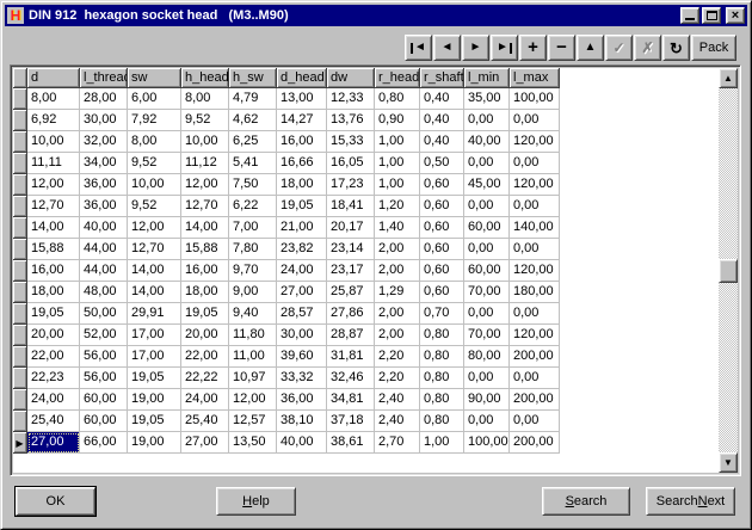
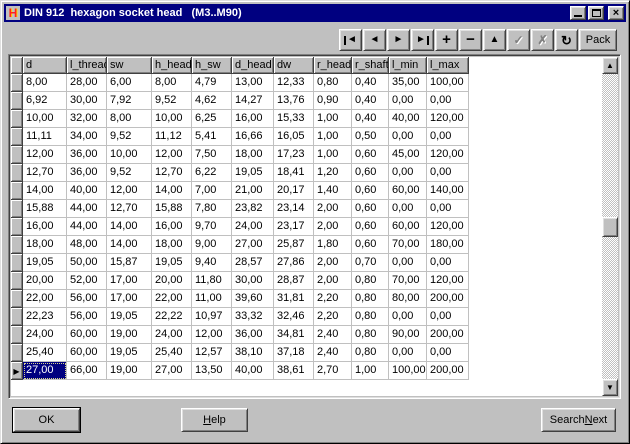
  H
  DIN 912 hexagon socket head (M3..M90)
  ×
  ◄
  ◄
  ►
  ►
  +
  −
  ▲
  ✓
  ✗
  ↻
  Pack
  d
  l_threa
  sw
  h_head
  h_sw
  d_head
  dw
  r_head
  r_shaft
  l_min
  l_max
  8,00
  28,00
  6,00
  8,00
  4,79
  13,00
  12,33
  0,80
  0,40
  35,00
  100,00
  6,92
  30,00
  7,92
  9,52
  4,62
  14,27
  13,76
  0,90
  0,40
  0,00
  0,00
  10,00
  32,00
  8,00
  10,00
  6,25
  16,00
  15,33
  1,00
  0,40
  40,00
  120,00
  11,11
  34,00
  9,52
  11,12
  5,41
  16,66
  16,05
  1,00
  0,50
  0,00
  0,00
  12,00
  36,00
  10,00
  12,00
  7,50
  18,00
  17,23
  1,00
  0,60
  45,00
  120,00
  12,70
  36,00
  9,52
  12,70
  6,22
  19,05
  18,41
  1,20
  0,60
  0,00
  0,00
  14,00
  40,00
  12,00
  14,00
  7,00
  21,00
  20,17
  1,40
  0,60
  60,00
  140,00
  15,88
  44,00
  12,70
  15,88
  7,80
  23,82
  23,14
  2,00
  0,60
  0,00
  0,00
  16,00
  44,00
  14,00
  16,00
  9,70
  24,00
  23,17
  2,00
  0,60
  60,00
  120,00
  18,00
  48,00
  14,00
  18,00
  9,00
  27,00
  25,87
- 1,29
+ 1,80
  0,60
  70,00
  180,00
  19,05
  50,00
- 29,91
+ 15,87
  19,05
  9,40
  28,57
  27,86
  2,00
  0,70
  0,00
  0,00
  20,00
  52,00
  17,00
  20,00
  11,80
  30,00
  28,87
  2,00
  0,80
  70,00
  120,00
  22,00
  56,00
  17,00
  22,00
  11,00
  39,60
  31,81
  2,20
  0,80
  80,00
  200,00
  22,23
  56,00
  19,05
  22,22
  10,97
  33,32
  32,46
  2,20
  0,80
  0,00
  0,00
  24,00
  60,00
  19,00
  24,00
  12,00
  36,00
  34,81
  2,40
  0,80
  90,00
  200,00
  25,40
  60,00
  19,05
  25,40
  12,57
  38,10
  37,18
  2,40
  0,80
  0,00
  0,00
  ▶
  27,00
  66,00
  19,00
  27,00
  13,50
  40,00
  38,61
  2,70
  1,00
  100,00
  200,00
  ▲
  ▼
  OK
  H
  elp
- S
- earch
  Search
  N
  ext
